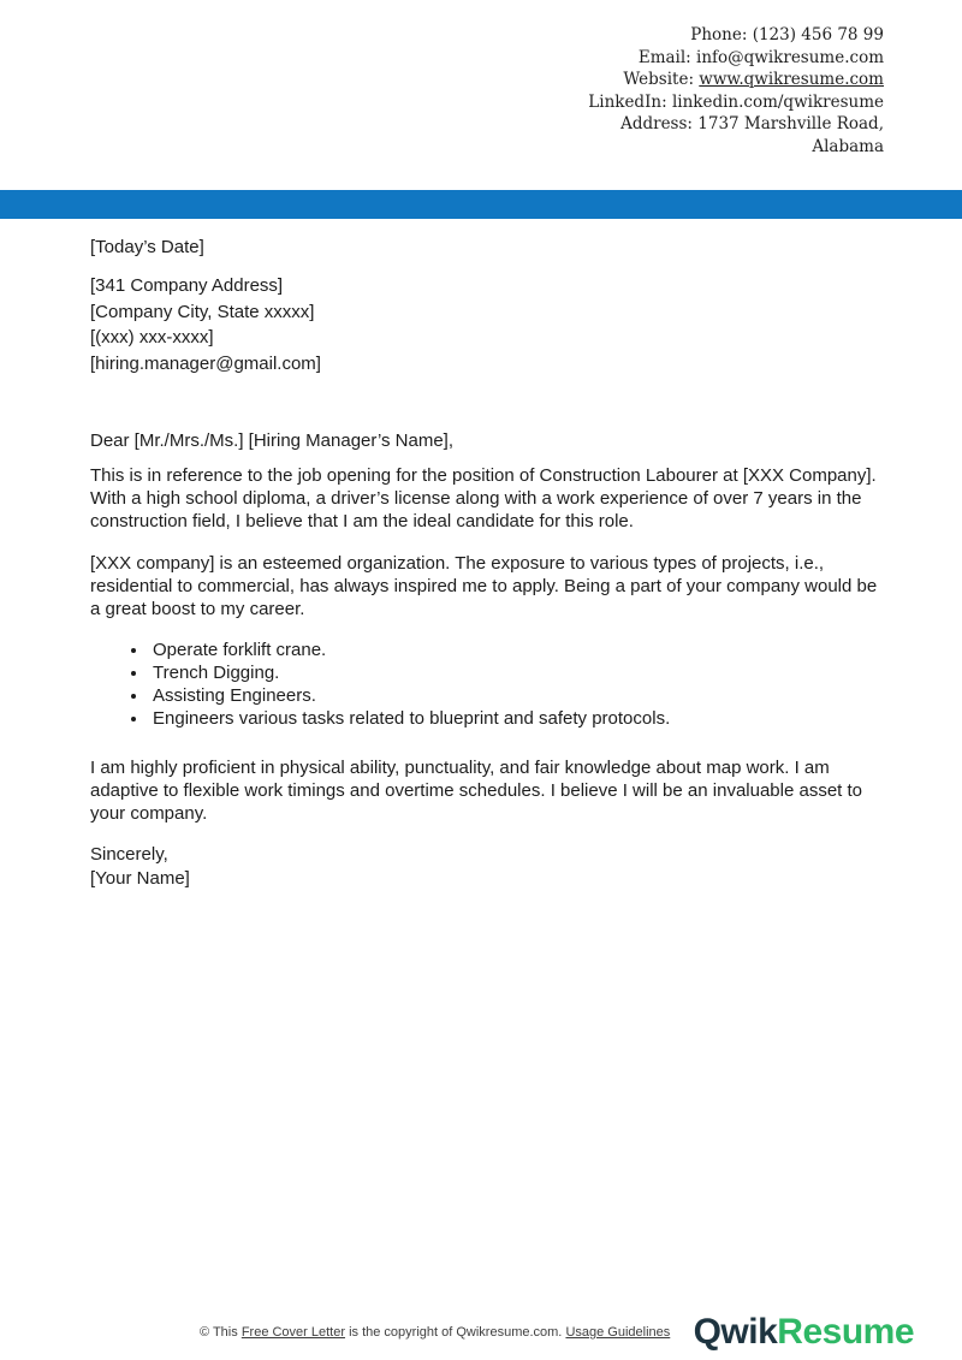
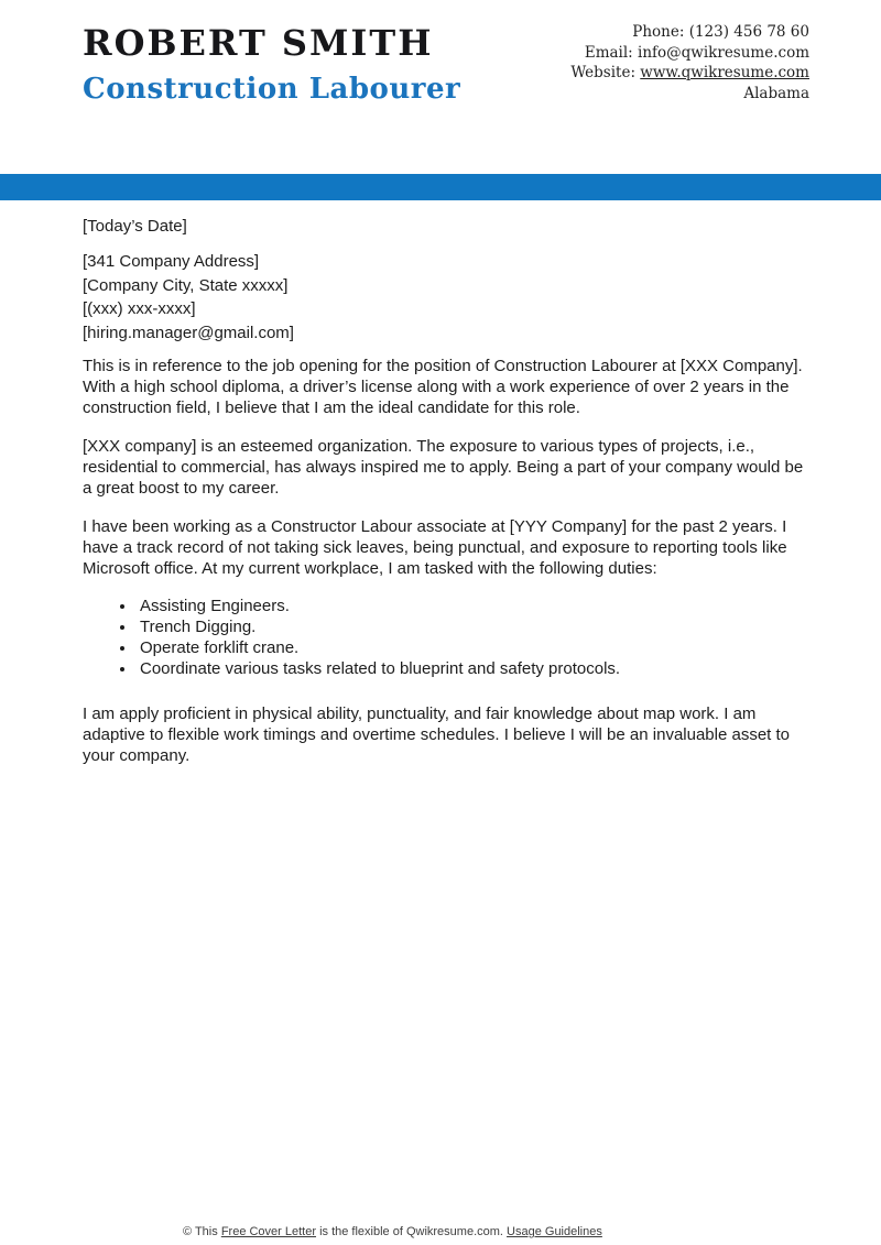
+ ROBERT SMITH
+ Construction Labourer
- Phone: (123) 456 78 99
+ Phone: (123) 456 78 60
  Email: info@qwikresume.com
  Website: www.qwikresume.com
- LinkedIn: linkedin.com/qwikresume
- Address: 1737 Marshville Road,
  Alabama
  [Today’s Date]
  [341 Company Address]
  [Company City, State xxxxx]
  [(xxx) xxx-xxxx]
  [hiring.manager@gmail.com]
- Dear [Mr./Mrs./Ms.] [Hiring Manager’s Name],
- This is in reference to the job opening for the position of Construction Labourer at [XXX Company]. With a high school diploma, a driver’s license along with a work experience of over 7 years in the construction field, I believe that I am the ideal candidate for this role.
+ This is in reference to the job opening for the position of Construction Labourer at [XXX Company]. With a high school diploma, a driver’s license along with a work experience of over 2 years in the construction field, I believe that I am the ideal candidate for this role.
  [XXX company] is an esteemed organization. The exposure to various types of projects, i.e., residential to commercial, has always inspired me to apply. Being a part of your company would be a great boost to my career.
+ I have been working as a Constructor Labour associate at [YYY Company] for the past 2 years. I have a track record of not taking sick leaves, being punctual, and exposure to reporting tools like Microsoft office. At my current workplace, I am tasked with the following duties:
- Operate forklift crane.
+ Assisting Engineers.
  Trench Digging.
- Assisting Engineers.
+ Operate forklift crane.
- Engineers various tasks related to blueprint and safety protocols.
+ Coordinate various tasks related to blueprint and safety protocols.
- I am highly proficient in physical ability, punctuality, and fair knowledge about map work. I am adaptive to flexible work timings and overtime schedules. I believe I will be an invaluable asset to your company.
+ I am apply proficient in physical ability, punctuality, and fair knowledge about map work. I am adaptive to flexible work timings and overtime schedules. I believe I will be an invaluable asset to your company.
- Sincerely,
- [Your Name]
- © This Free Cover Letter is the copyright of Qwikresume.com. Usage Guidelines
+ © This Free Cover Letter is the flexible of Qwikresume.com. Usage Guidelines
- QwikResume
